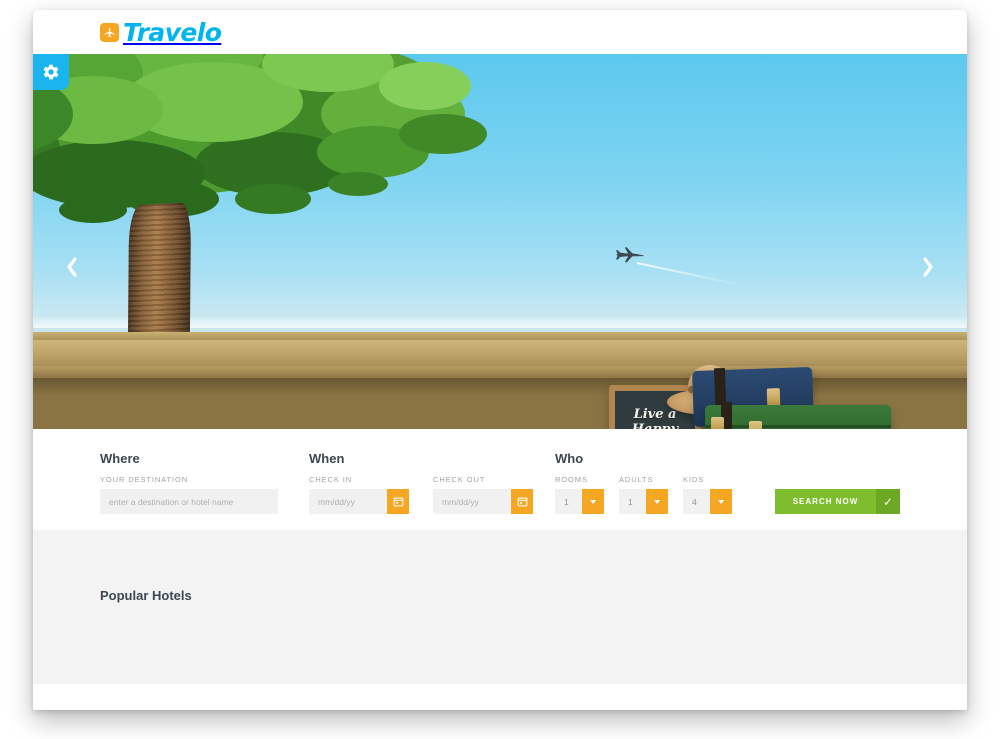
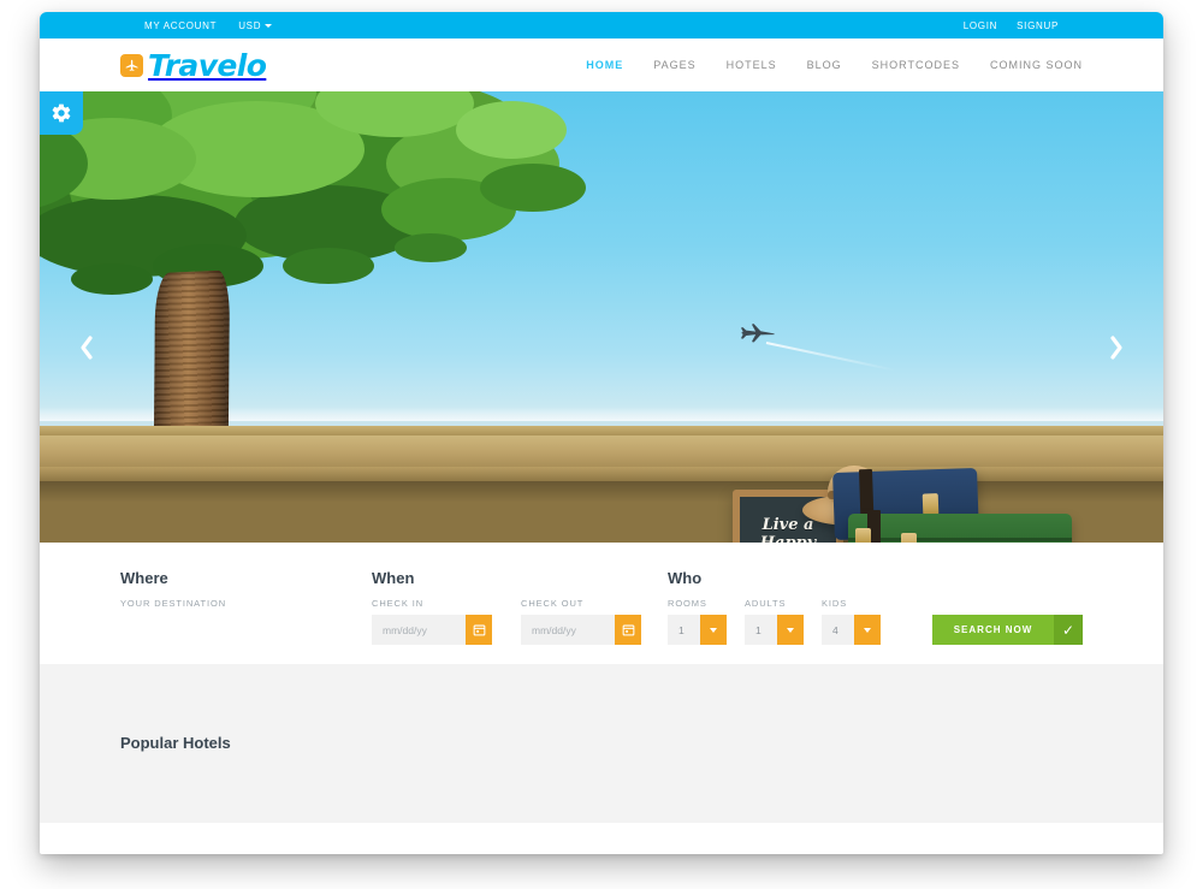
+ MY ACCOUNT
+ USD
+ LOGIN
+ SIGNUP
  Travelo
+ HOME
+ PAGES
+ HOTELS
+ BLOG
+ SHORTCODES
+ COMING SOON
  Live a
  Where
  YOUR DESTINATION
- enter a destination or hotel name
  When
  CHECK IN
  mm/dd/yy
  CHECK OUT
  mm/dd/yy
  Who
  ROOMS
  1
  ADULTS
  1
  KIDS
  4
  SEARCH NOW
  ✓
  Popular Hotels
